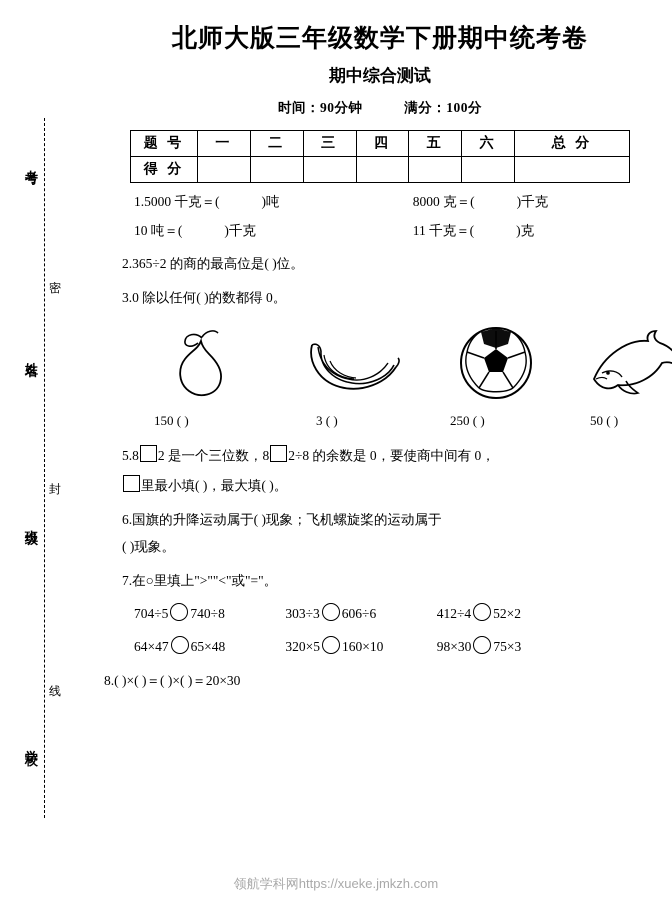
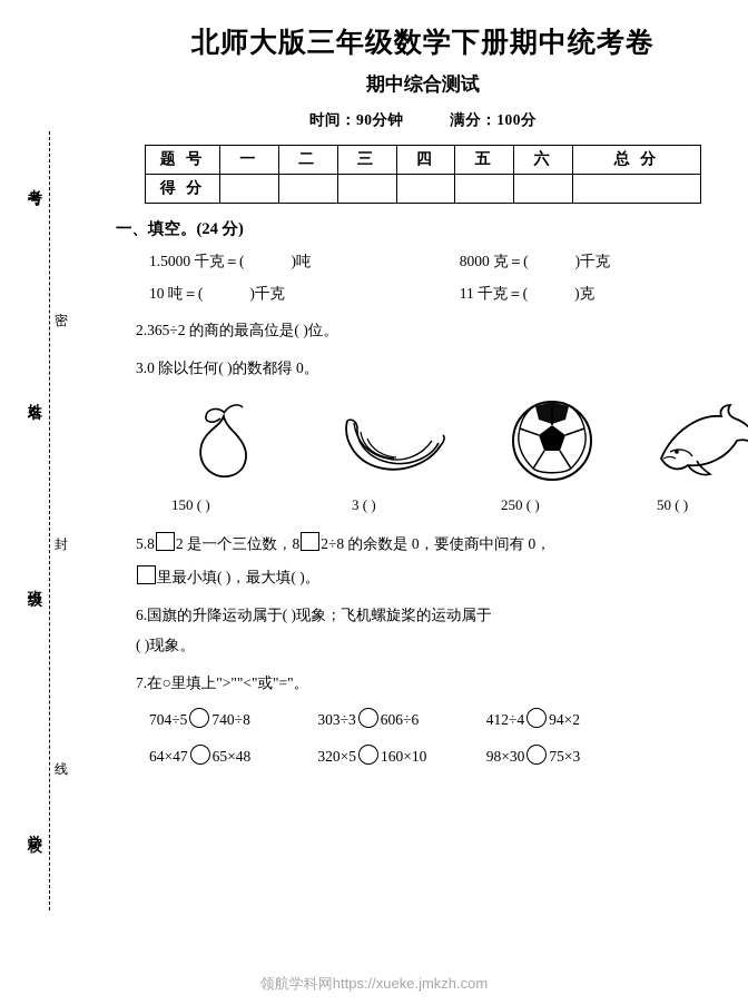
  北师大版三年级数学下册期中统考卷
  期中综合测试
  时间：90分钟 满分：100分
  题 号	一	二	三	四	五	六	总 分
  得 分
+ 一、填空。(24 分)
  1.5000 千克＝( )吨 8000 克＝( )千克
  10 吨＝( )千克 11 千克＝( )克
  2.365÷2 的商的最高位是( )位。
  3.0 除以任何( )的数都得 0。
  150 ( )
  3 ( )
  250 ( )
  50 ( )
  5.8 2 是一个三位数，8 2÷8 的余数是 0，要使商中间有 0，
  里最小填( )，最大填( )。
  6.国旗的升降运动属于( )现象；飞机螺旋桨的运动属于
  ( )现象。
  7.在○里填上">""<"或"="。
- 704÷5 740÷8 303÷3 606÷6 412÷4 52×2
+ 704÷5 740÷8 303÷3 606÷6 412÷4 94×2
  64×47 65×48 320×5 160×10 98×30 75×3
- 8.( )×( )＝( )×( )＝20×30
  领航学科网https://xueke.jmkzh.com
